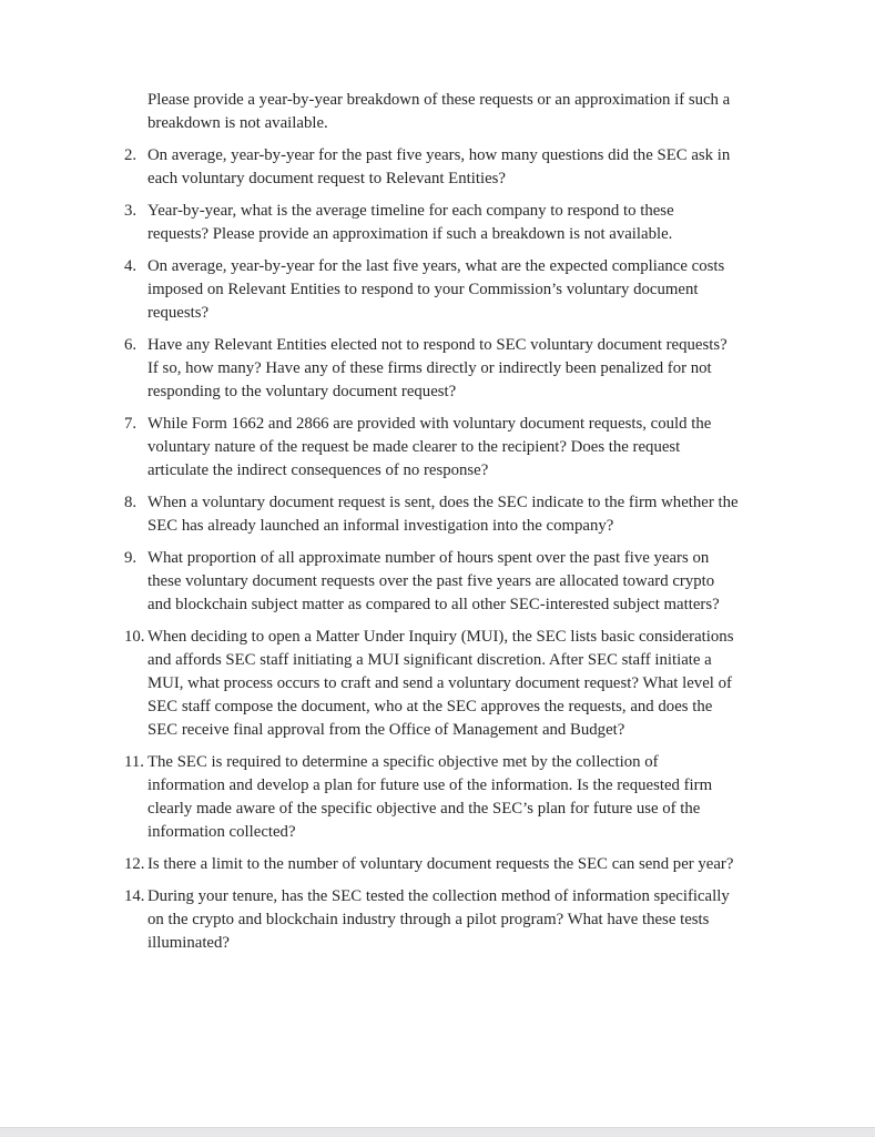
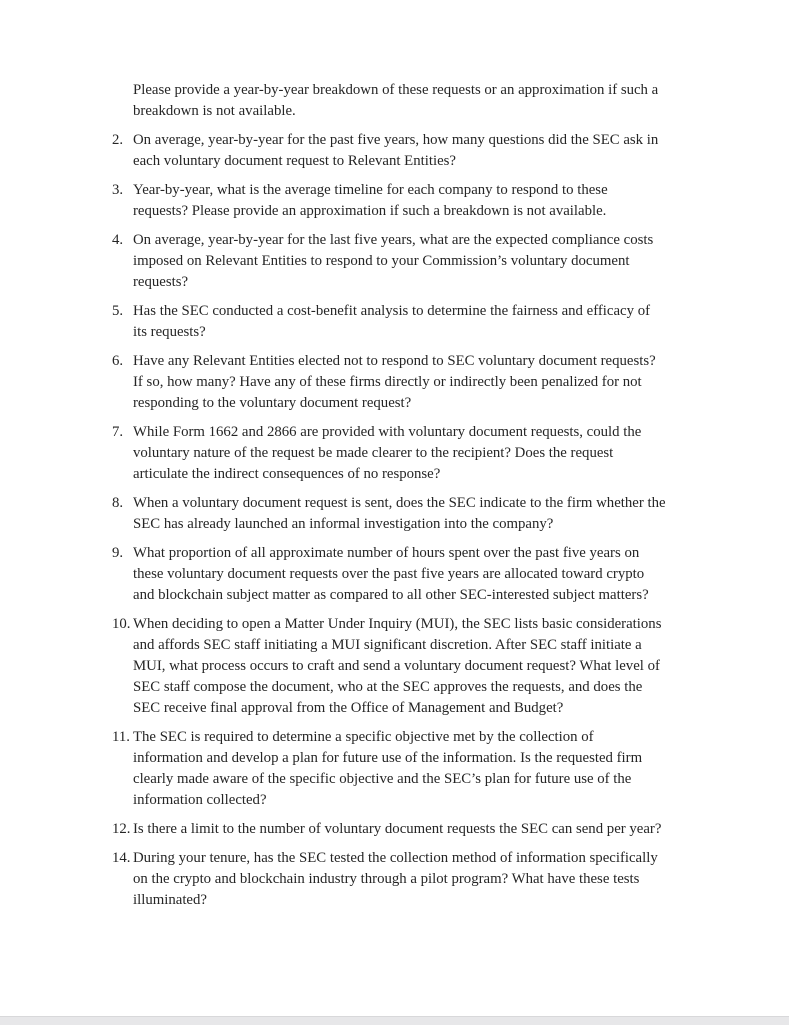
  Please provide a year-by-year breakdown of these requests or an approximation if such a
  breakdown is not available.
  2.
  On average, year-by-year for the past five years, how many questions did the SEC ask in
  each voluntary document request to Relevant Entities?
  3.
  Year-by-year, what is the average timeline for each company to respond to these
  requests? Please provide an approximation if such a breakdown is not available.
  4.
  On average, year-by-year for the last five years, what are the expected compliance costs
  imposed on Relevant Entities to respond to your Commission’s voluntary document
  requests?
+ 5.
+ Has the SEC conducted a cost-benefit analysis to determine the fairness and efficacy of
+ its requests?
  6.
  Have any Relevant Entities elected not to respond to SEC voluntary document requests?
  If so, how many? Have any of these firms directly or indirectly been penalized for not
  responding to the voluntary document request?
  7.
  While Form 1662 and 2866 are provided with voluntary document requests, could the
  voluntary nature of the request be made clearer to the recipient? Does the request
  articulate the indirect consequences of no response?
  8.
  When a voluntary document request is sent, does the SEC indicate to the firm whether the
  SEC has already launched an informal investigation into the company?
  9.
  What proportion of all approximate number of hours spent over the past five years on
  these voluntary document requests over the past five years are allocated toward crypto
  and blockchain subject matter as compared to all other SEC-interested subject matters?
  10.
  When deciding to open a Matter Under Inquiry (MUI), the SEC lists basic considerations
  and affords SEC staff initiating a MUI significant discretion. After SEC staff initiate a
  MUI, what process occurs to craft and send a voluntary document request? What level of
  SEC staff compose the document, who at the SEC approves the requests, and does the
  SEC receive final approval from the Office of Management and Budget?
  11.
  The SEC is required to determine a specific objective met by the collection of
  information and develop a plan for future use of the information. Is the requested firm
  clearly made aware of the specific objective and the SEC’s plan for future use of the
  information collected?
  12.
  Is there a limit to the number of voluntary document requests the SEC can send per year?
  14.
  During your tenure, has the SEC tested the collection method of information specifically
  on the crypto and blockchain industry through a pilot program? What have these tests
  illuminated?
